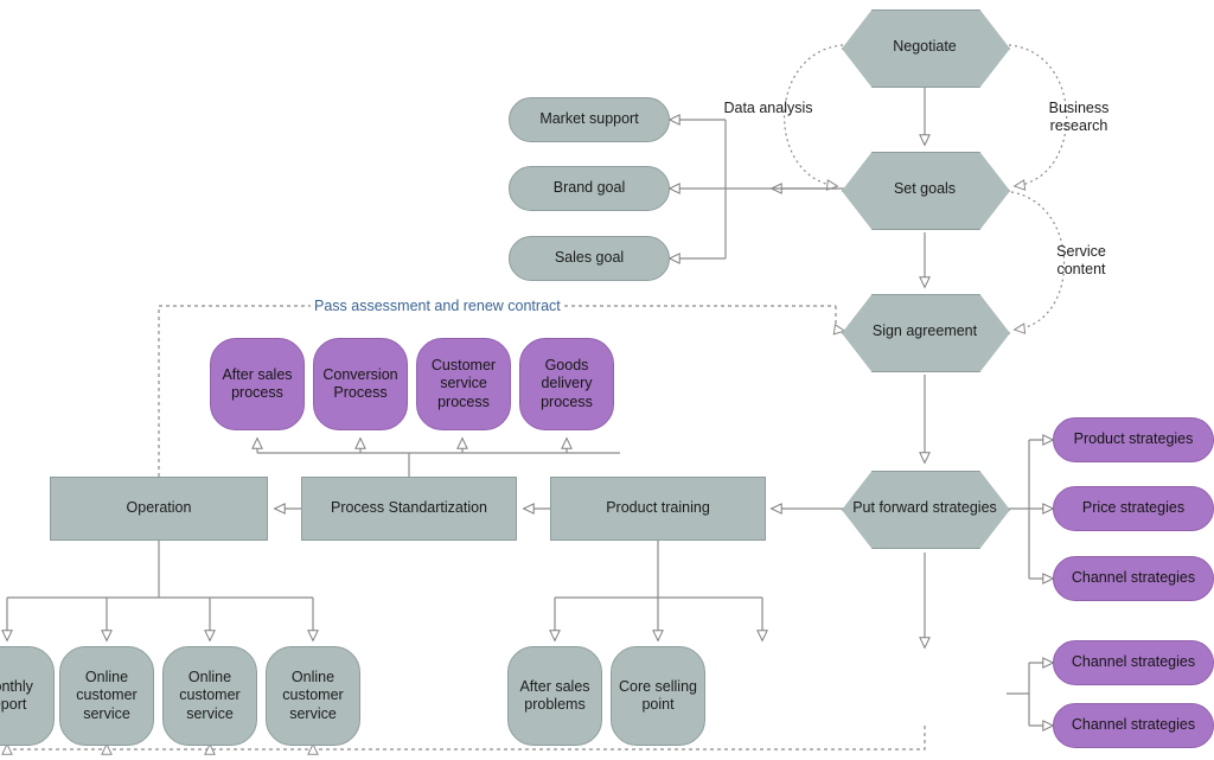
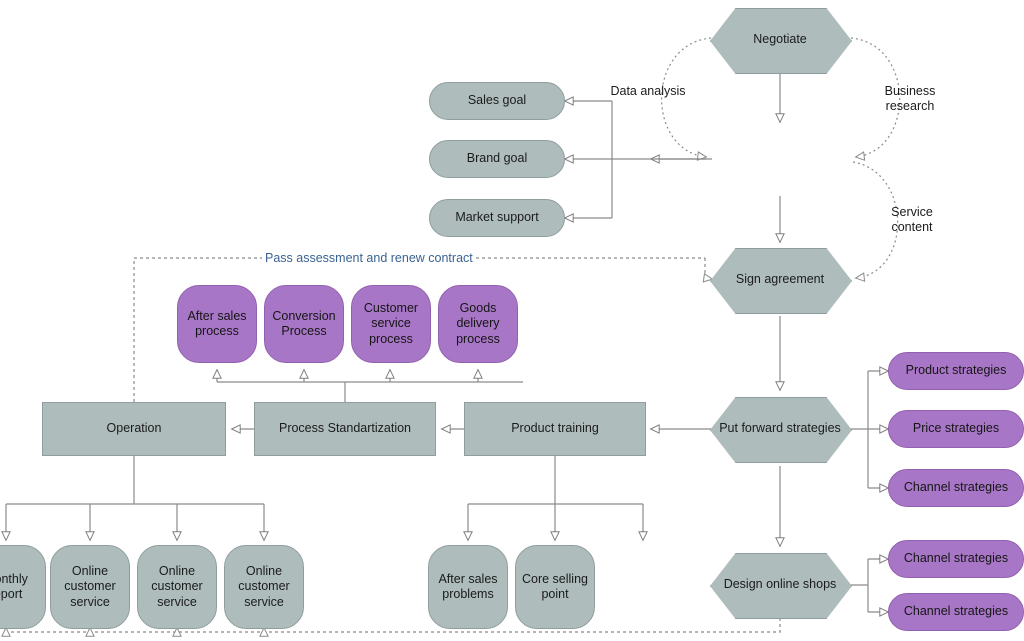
  Negotiate
- Set goals
  Sign agreement
  Put forward strategies
+ Design online shops
- Market support
+ Sales goal
  Brand goal
- Sales goal
+ Market support
  Data analysis
  Business research
  Service content
  Pass assessment and renew contract
  After sales process
  Conversion Process
  Customer service process
  Goods delivery process
  Operation
  Process Standartization
  Product training
  Product strategies
  Price strategies
  Channel strategies
  Channel strategies
  Channel strategies
  Online customer service
  Online customer service
  Online customer service
  After sales problems
  Core selling point
